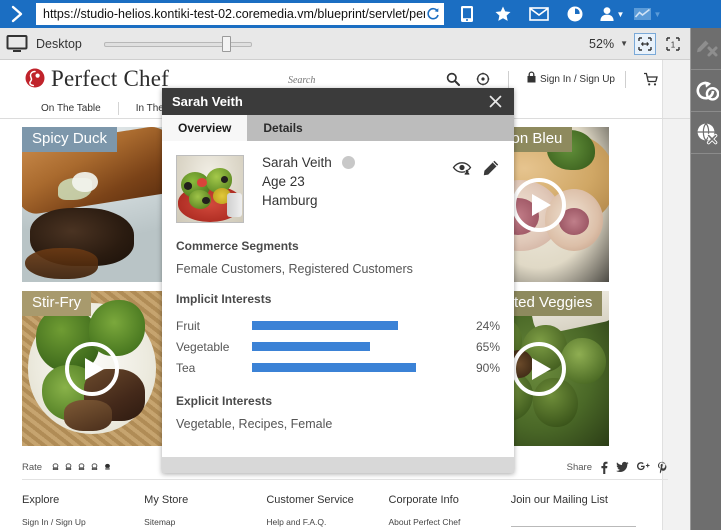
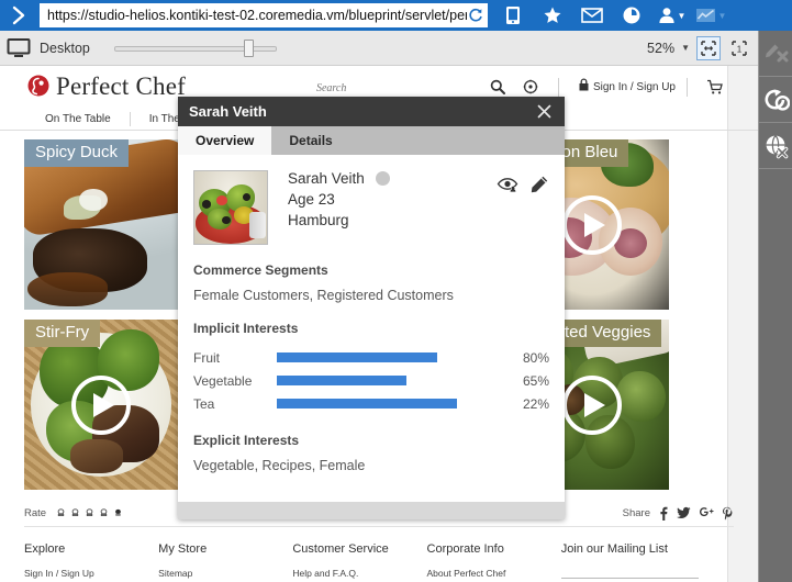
  https://studio-helios.kontiki-test-02.coremedia.vm/blueprint/servlet/pe
  ▼
  ▼
  Desktop
  52%
  ▼
  1
  Perfect Chef
  Search
  Sign In / Sign Up
  On The Table
  Spicy Duck
  Stir-Fry
  ted Veggies
  Rate
  Share
  Explore
  Sign In / Sign Up
  My Store
  Sitemap
  Customer Service
  Help and F.A.Q.
  Corporate Info
  About Perfect Chef
  Join our Mailing List
  Sarah Veith
  Overview
  Details
  Sarah Veith
  Age 23
  Hamburg
  Commerce Segments
  Female Customers, Registered Customers
  Implicit Interests
  Fruit
- 24%
+ 80%
  Vegetable
  65%
  Tea
- 90%
+ 22%
  Explicit Interests
  Vegetable, Recipes, Female
